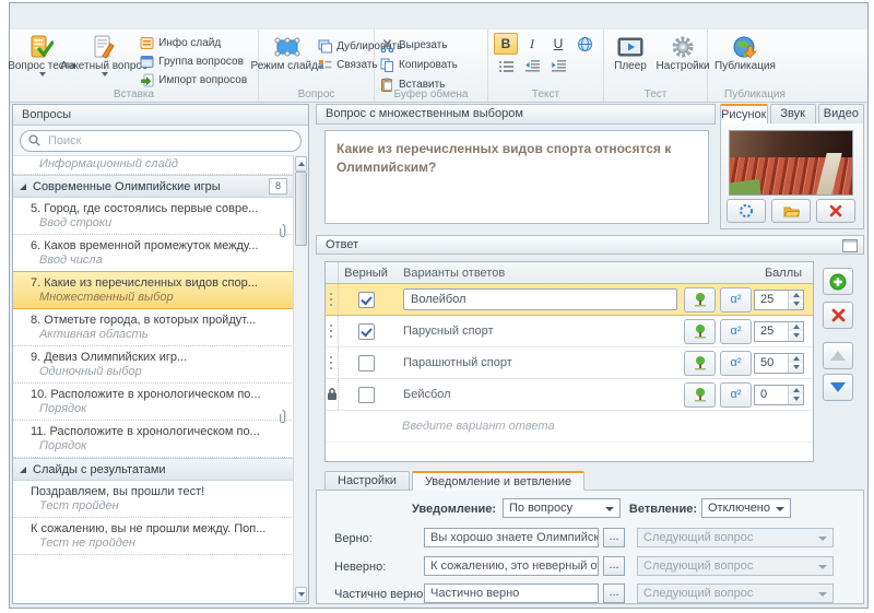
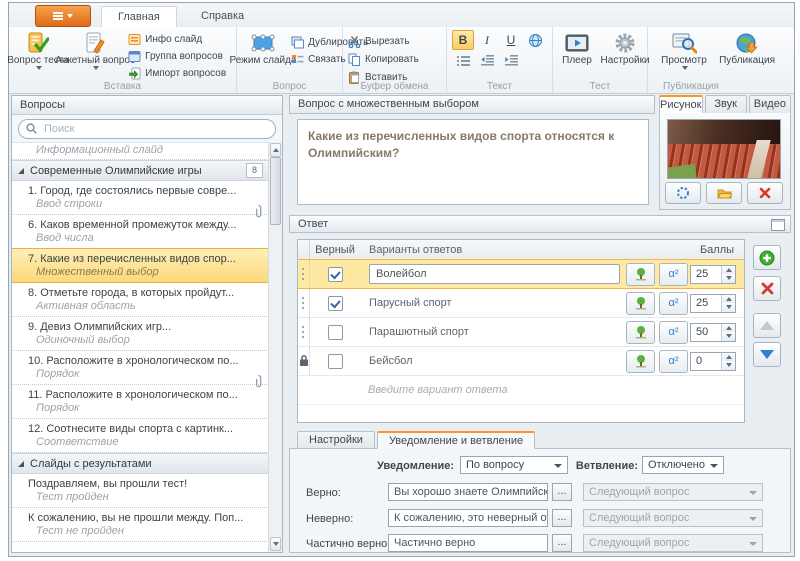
+ Главная
+ Справка
  Вопрос теста
  Анкетный вопро
  Инфо слайд
  Группа вопросов
  Импорт вопросов
  Вставка
  Режим слайд
  Дублировть
  Связать
  Вопрос
  Вырезать
  Копировать
  Вставить
  Буфер обмена
  B
  I
  U
  Текст
  Плеер
  Настройки
  Тест
+ Просмотр
  Публикация
  Публикация
  Вопросы
  Поиск
  Информационный слайд
  Современные Олимпийские игры
  8
- 5. Город, где состоялись первые совре...
+ 1. Город, где состоялись первые совре...
  Ввод строки
  6. Каков временной промежуток между...
  Ввод числа
  7. Какие из перечисленных видов спор...
  Множественный выбор
  8. Отметьте города, в которых пройдут...
  Активная область
  9. Девиз Олимпийских игр...
  Одиночный выбор
  10. Расположите в хронологическом по...
  Порядок
  11. Расположите в хронологическом по...
  Порядок
+ 12. Соотнесите виды спорта с картинк...
+ Соответствие
  Слайды с результатами
  Поздравляем, вы прошли тест!
  Тест пройден
  К сожалению, вы не прошли между. Поп...
  Тест не пройден
  Вопрос с множественным выбором
  Рисунок
  Звук
  Видео
  Какие из перечисленных видов спорта относятся к Олимпийским?
  Ответ
  Верный
  Варианты ответов
  Баллы
  Волейбол
  α²
  25
  Парусный спорт
  α²
  25
  Парашютный спорт
  α²
  50
  Бейсбол
  α²
  0
  Введите вариант ответа
  Настройки
  Уведомление и ветвление
  Уведомление:
  По вопросу
  Ветвление:
  Отключено
  Верно:
  Вы хорошо знаете Олимпийск
  ...
  Следующий вопрос
  Неверно:
  К сожалению, это неверный о
  ...
  Следующий вопрос
  Частично верно
  Частично верно
  ...
  Следующий вопрос
